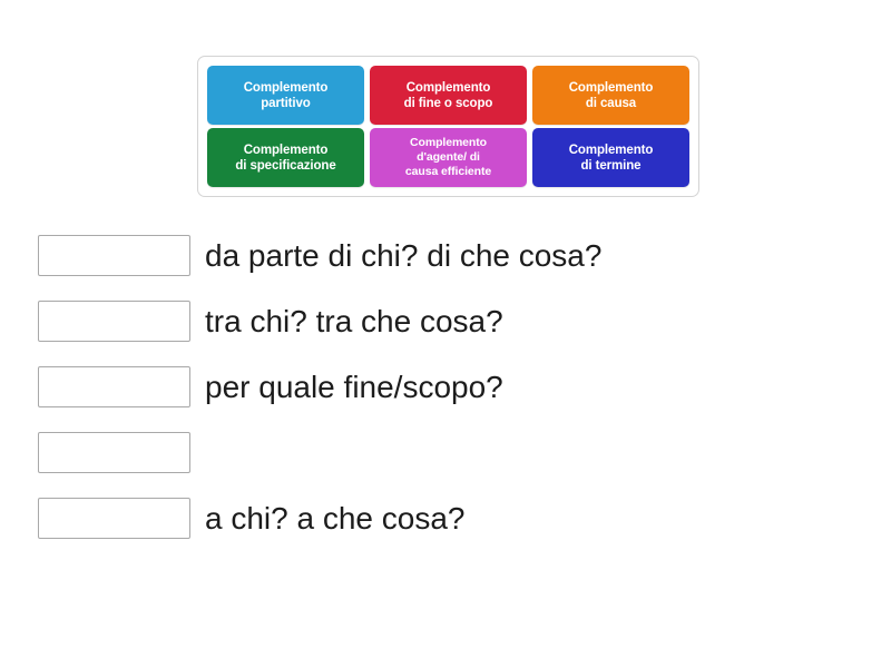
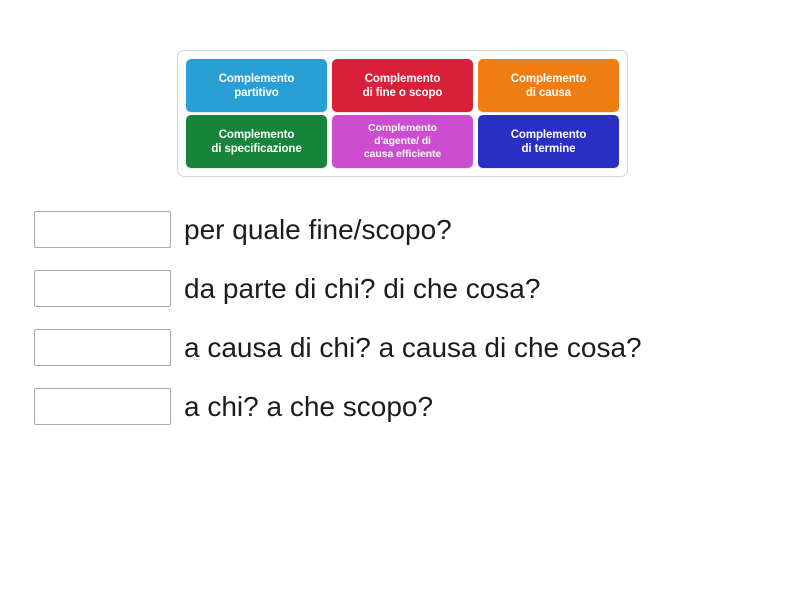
  Complemento
  partitivo
  Complemento
  di fine o scopo
  Complemento
  di causa
  Complemento
  di specificazione
  Complemento
  d'agente/ di
  causa efficiente
  Complemento
  di termine
- da parte di chi? di che cosa?
+ per quale fine/scopo?
- tra chi? tra che cosa?
- per quale fine/scopo?
+ da parte di chi? di che cosa?
+ a causa di chi? a causa di che cosa?
- a chi? a che cosa?
+ a chi? a che scopo?
